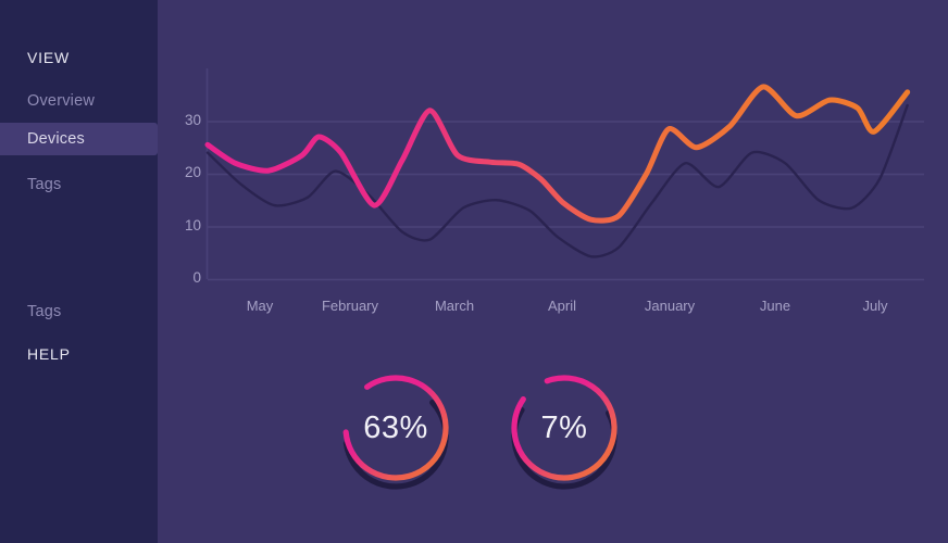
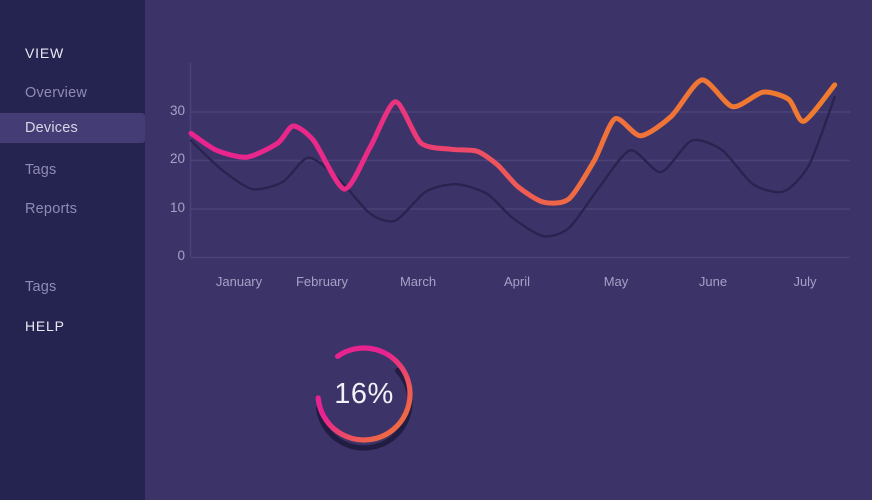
  VIEW
  Overview
  Devices
  Tags
+ Reports
  Tags
  HELP
  0
  10
  20
  30
- May
+ January
  February
  March
  April
- January
+ May
  June
  July
- 63%
+ 16%
- 7%
